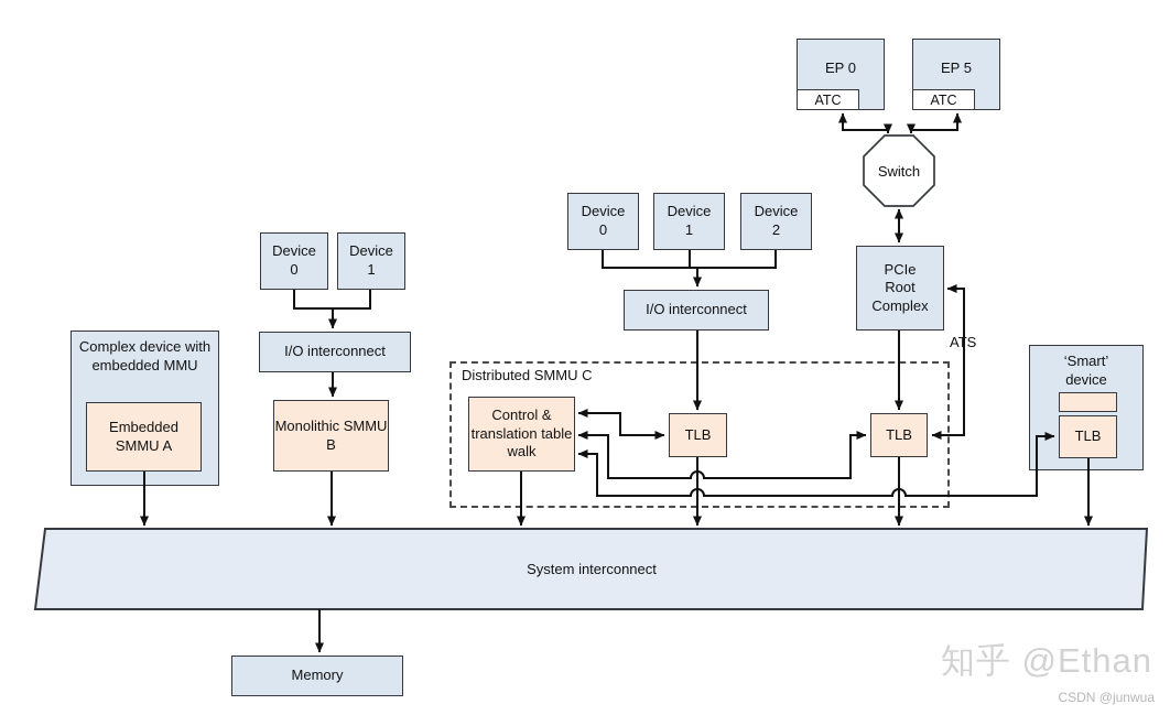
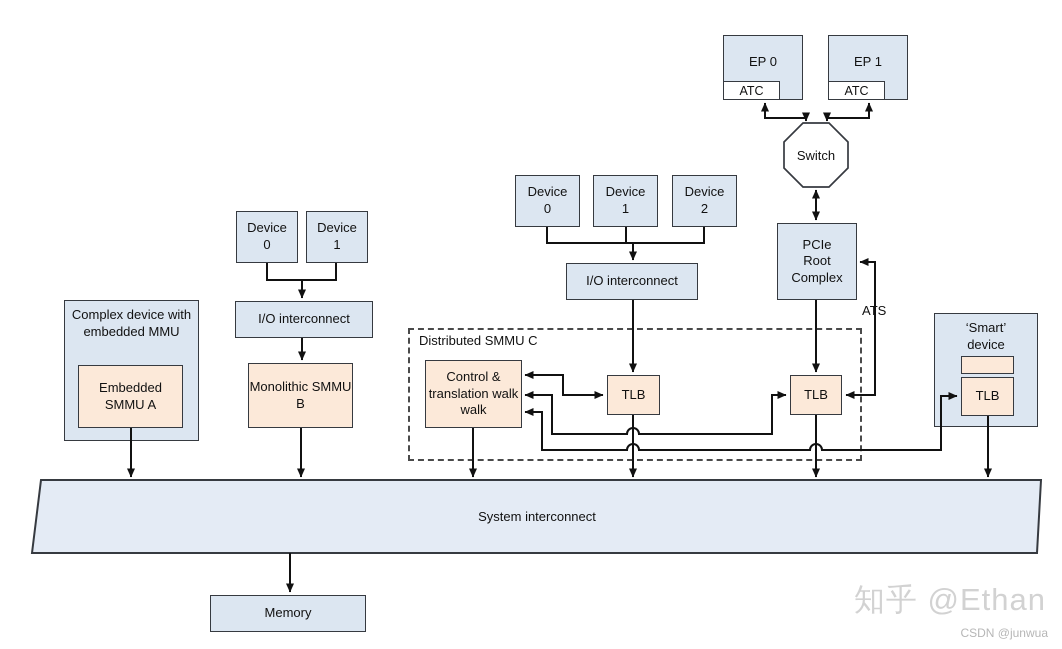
  EP 0
- EP 5
+ EP 1
  ATC
  ATC
  PCIe Root Complex
  Device 0
  Device 1
  Device 2
  I/O interconnect
  Device 0
  Device 1
  I/O interconnect
  Monolithic SMMU B
  Complex device with embedded MMU
  Embedded SMMU A
  Distributed SMMU C
- Control & translation table walk
+ Control & translation walk walk
  TLB
  TLB
  ATS
  ‘Smart’ device
  TLB
  Memory
  Switch
  System interconnect
  知乎 @Ethan
  CSDN @junwua
